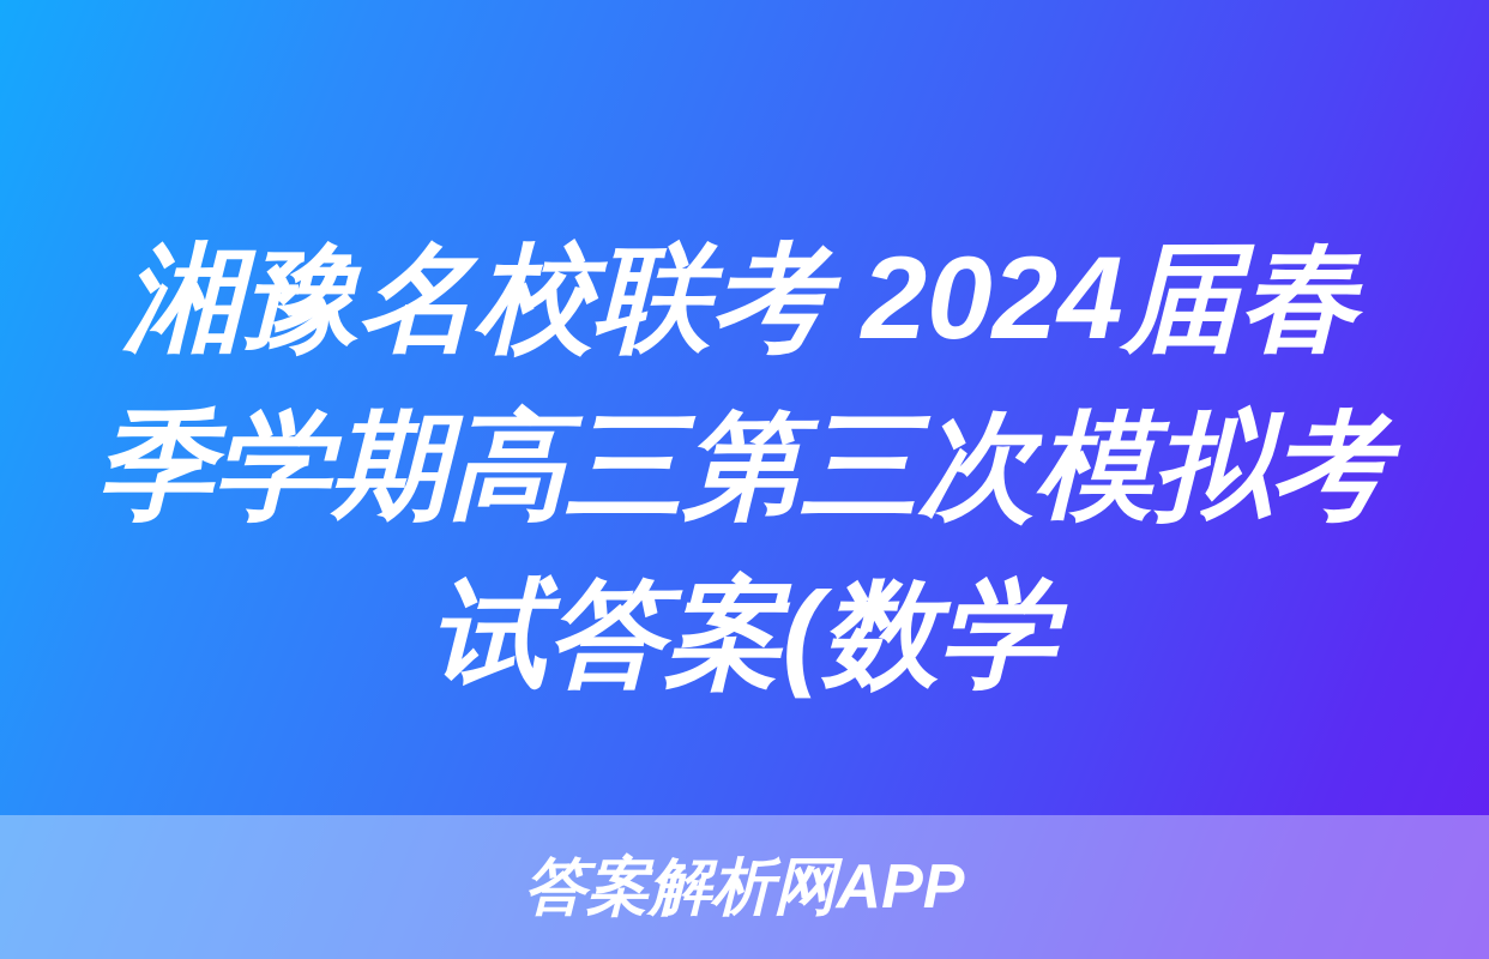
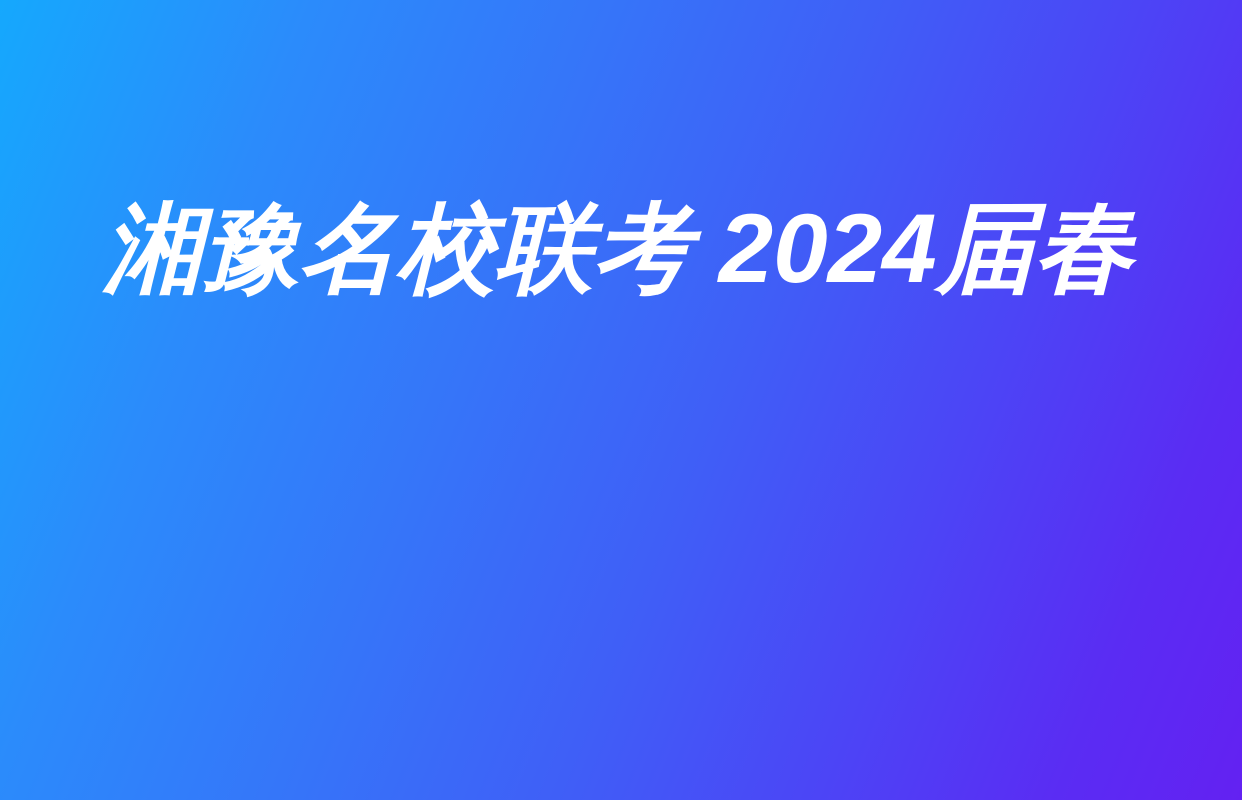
  湘豫名校联考 2024届春
- 季学期高三第三次模拟考
- 试答案(数学
- 答案解析网APP
